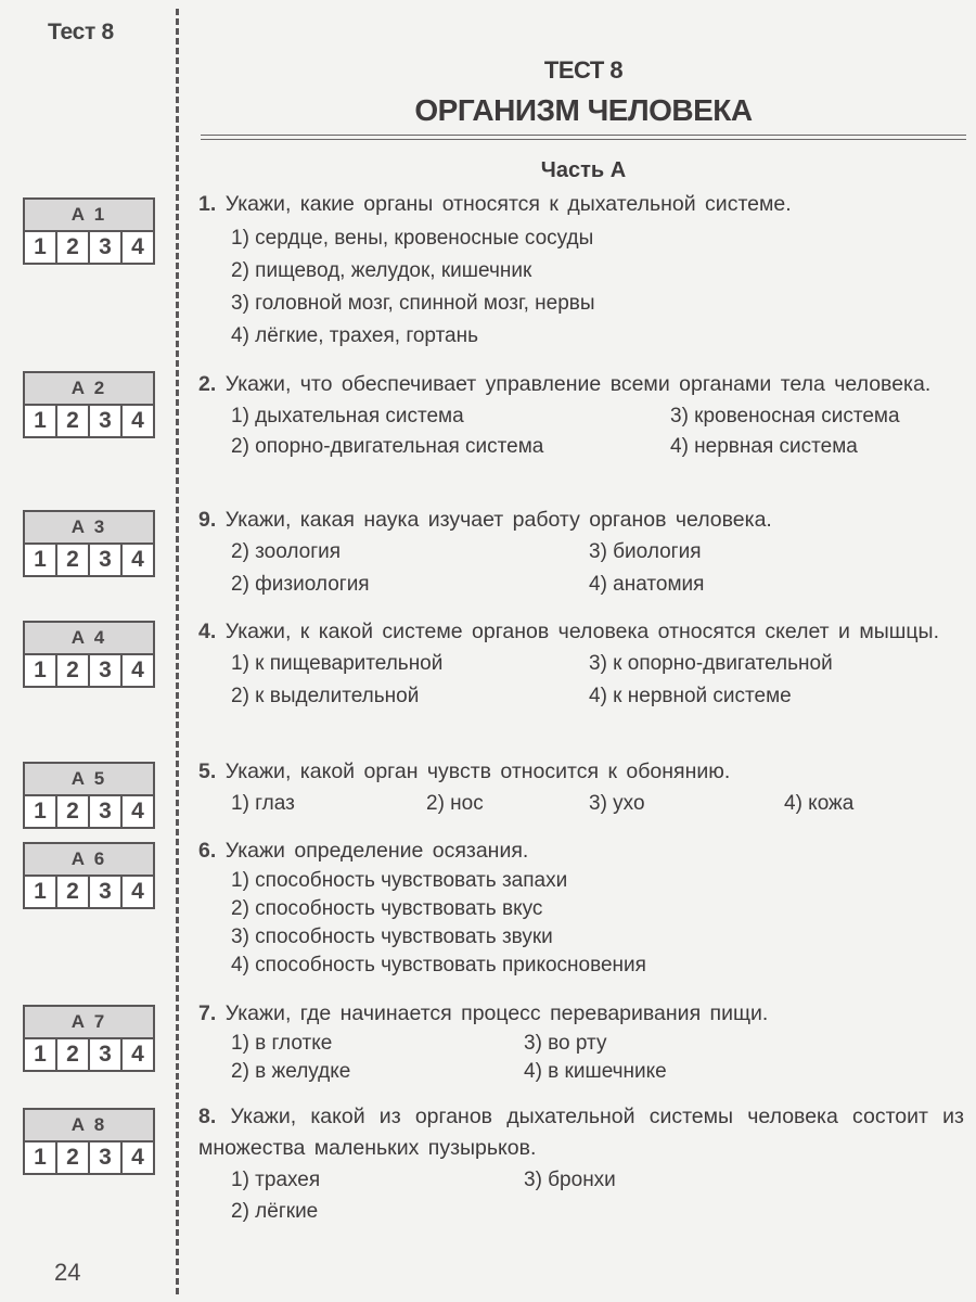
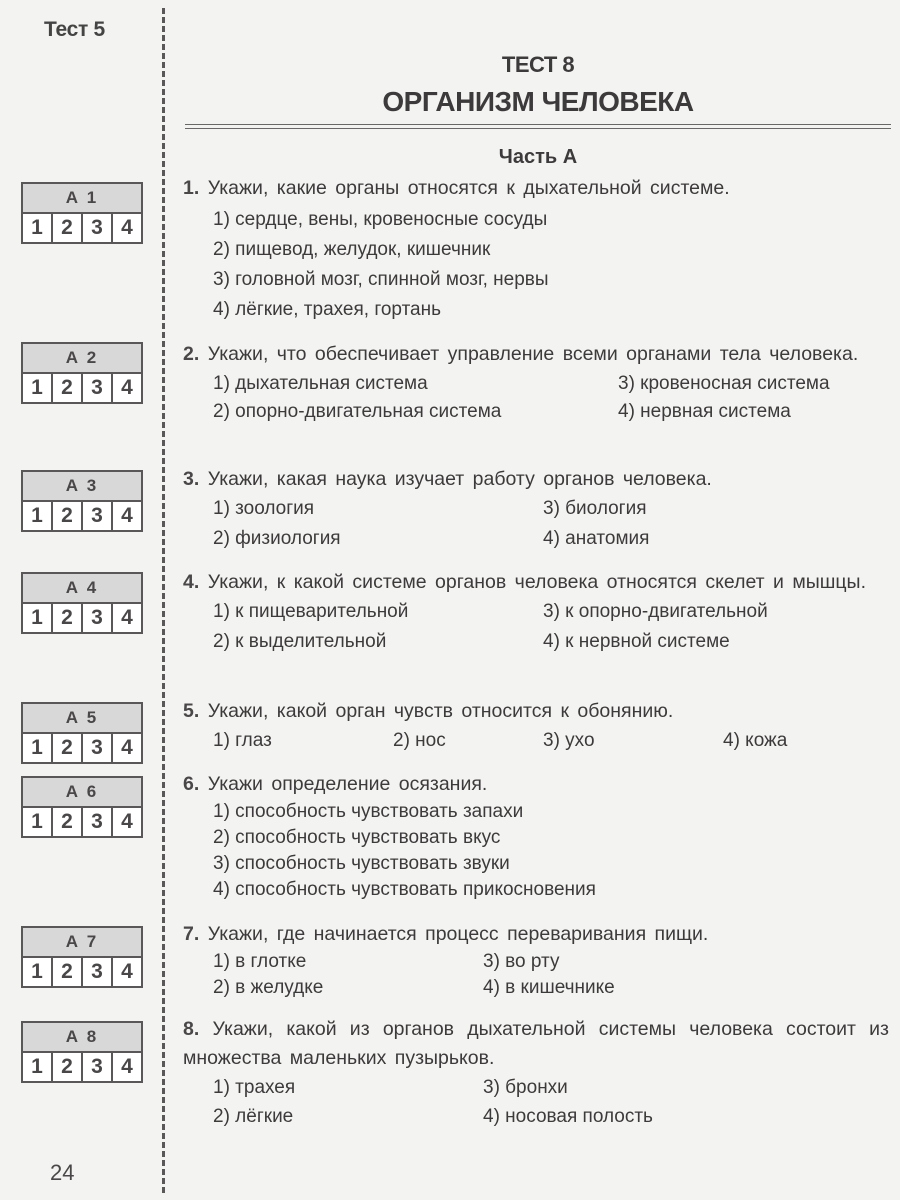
- Тест 8
+ Тест 5
  А 1
  1
  2
  3
  4
  А 2
  1
  2
  3
  4
  А 3
  1
  2
  3
  4
  А 4
  1
  2
  3
  4
  А 5
  1
  2
  3
  4
  А 6
  1
  2
  3
  4
  А 7
  1
  2
  3
  4
  А 8
  1
  2
  3
  4
  24
  ТЕСТ 8
  ОРГАНИЗМ ЧЕЛОВЕКА
  Часть А
  1. Укажи, какие органы относятся к дыхательной системе.
  1) сердце, вены, кровеносные сосуды
  2) пищевод, желудок, кишечник
  3) головной мозг, спинной мозг, нервы
  4) лёгкие, трахея, гортань
  2. Укажи, что обеспечивает управление всеми органами тела человека.
  1) дыхательная система
  3) кровеносная система
  2) опорно-двигательная система
  4) нервная система
- 9. Укажи, какая наука изучает работу органов человека.
+ 3. Укажи, какая наука изучает работу органов человека.
- 2) зоология
+ 1) зоология
  3) биология
  2) физиология
  4) анатомия
  4. Укажи, к какой системе органов человека относятся скелет и мышцы.
  1) к пищеварительной
  3) к опорно-двигательной
  2) к выделительной
  4) к нервной системе
  5. Укажи, какой орган чувств относится к обонянию.
  1) глаз
  2) нос
  3) ухо
  4) кожа
  6. Укажи определение осязания.
  1) способность чувствовать запахи
  2) способность чувствовать вкус
  3) способность чувствовать звуки
  4) способность чувствовать прикосновения
  7. Укажи, где начинается процесс переваривания пищи.
  1) в глотке
  3) во рту
  2) в желудке
  4) в кишечнике
  8. Укажи, какой из органов дыхательной системы человека состоит из множества маленьких пузырьков.
  1) трахея
  3) бронхи
  2) лёгкие
+ 4) носовая полость
